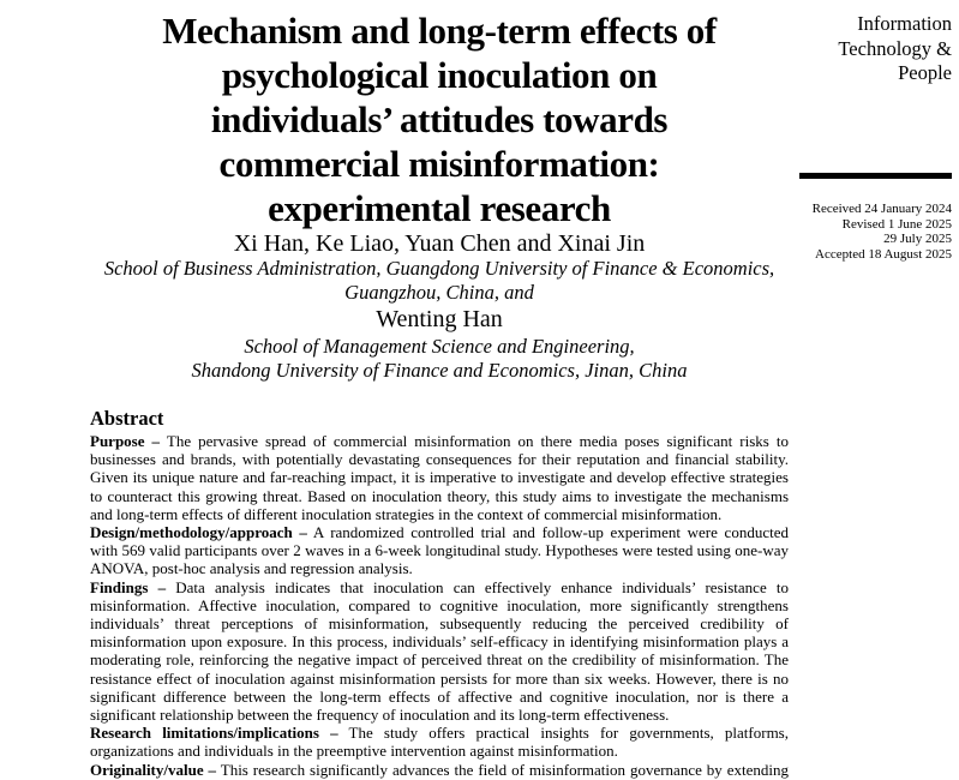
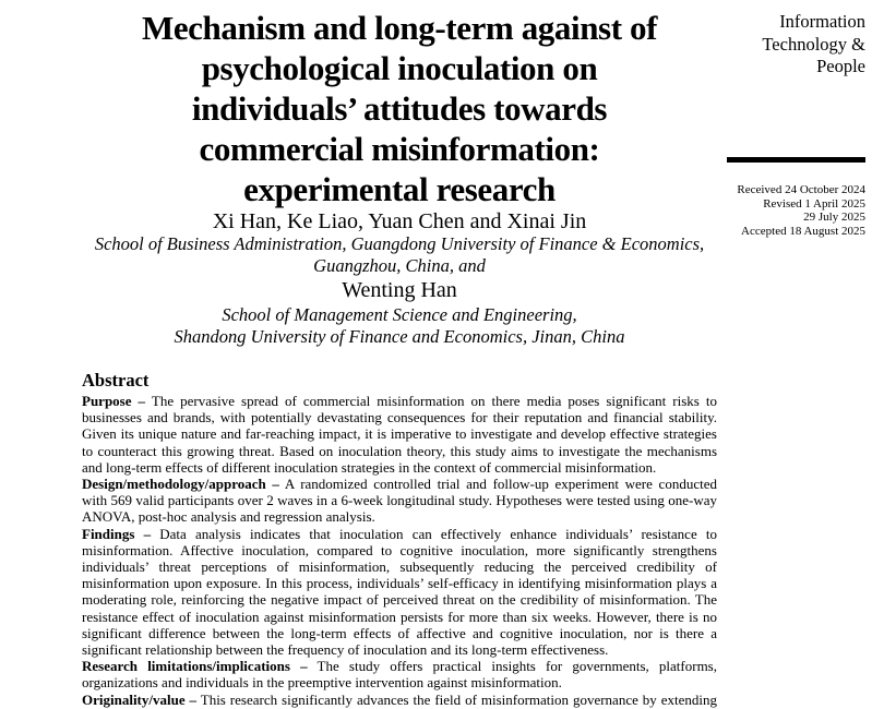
- Mechanism and long-term effects of
+ Mechanism and long-term against of
  psychological inoculation on
  individuals’ attitudes towards
  commercial misinformation:
  experimental research
  Xi Han, Ke Liao, Yuan Chen and Xinai Jin
  School of Business Administration, Guangdong University of Finance & Economics,
  Guangzhou, China, and
  Wenting Han
  School of Management Science and Engineering,
  Shandong University of Finance and Economics, Jinan, China
  Abstract
  Purpose – The pervasive spread of commercial misinformation on there media poses significant risks to businesses and brands, with potentially devastating consequences for their reputation and financial stability. Given its unique nature and far-reaching impact, it is imperative to investigate and develop effective strategies to counteract this growing threat. Based on inoculation theory, this study aims to investigate the mechanisms and long-term effects of different inoculation strategies in the context of commercial misinformation.
  Design/methodology/approach – A randomized controlled trial and follow-up experiment were conducted with 569 valid participants over 2 waves in a 6-week longitudinal study. Hypotheses were tested using one-way ANOVA, post-hoc analysis and regression analysis.
  Findings – Data analysis indicates that inoculation can effectively enhance individuals’ resistance to misinformation. Affective inoculation, compared to cognitive inoculation, more significantly strengthens individuals’ threat perceptions of misinformation, subsequently reducing the perceived credibility of misinformation upon exposure. In this process, individuals’ self-efficacy in identifying misinformation plays a moderating role, reinforcing the negative impact of perceived threat on the credibility of misinformation. The resistance effect of inoculation against misinformation persists for more than six weeks. However, there is no significant difference between the long-term effects of affective and cognitive inoculation, nor is there a significant relationship between the frequency of inoculation and its long-term effectiveness.
  Research limitations/implications – The study offers practical insights for governments, platforms, organizations and individuals in the preemptive intervention against misinformation.
  Information
  Technology &
  People
- Received 24 January 2024
+ Received 24 October 2024
- Revised 1 June 2025
+ Revised 1 April 2025
  29 July 2025
  Accepted 18 August 2025
